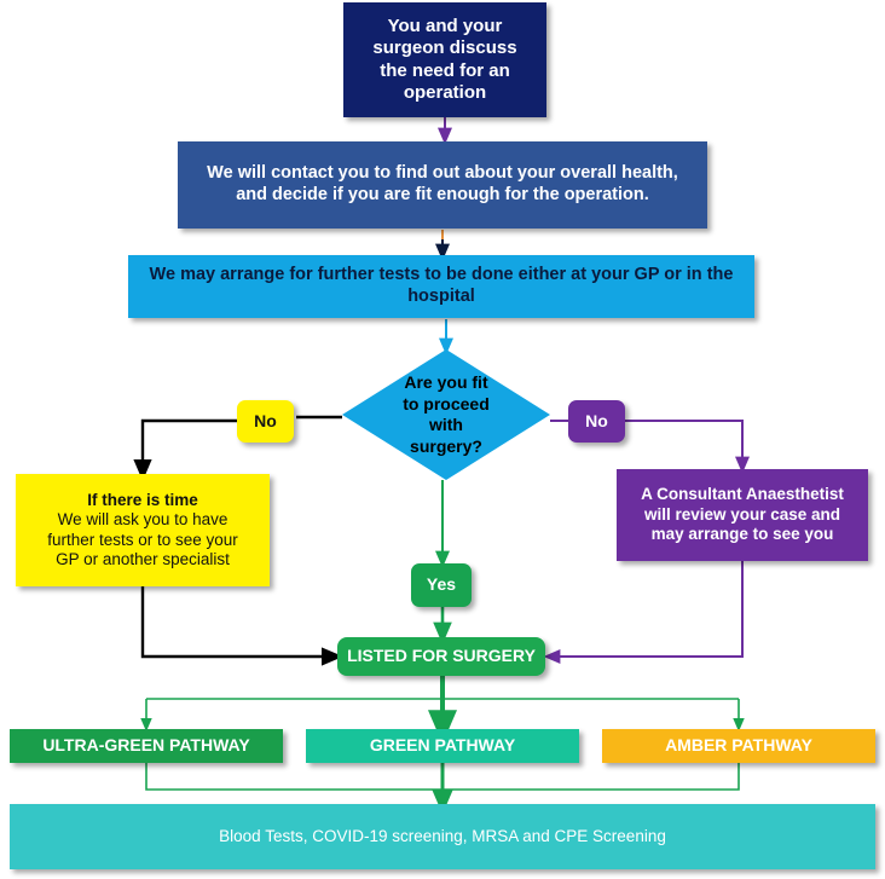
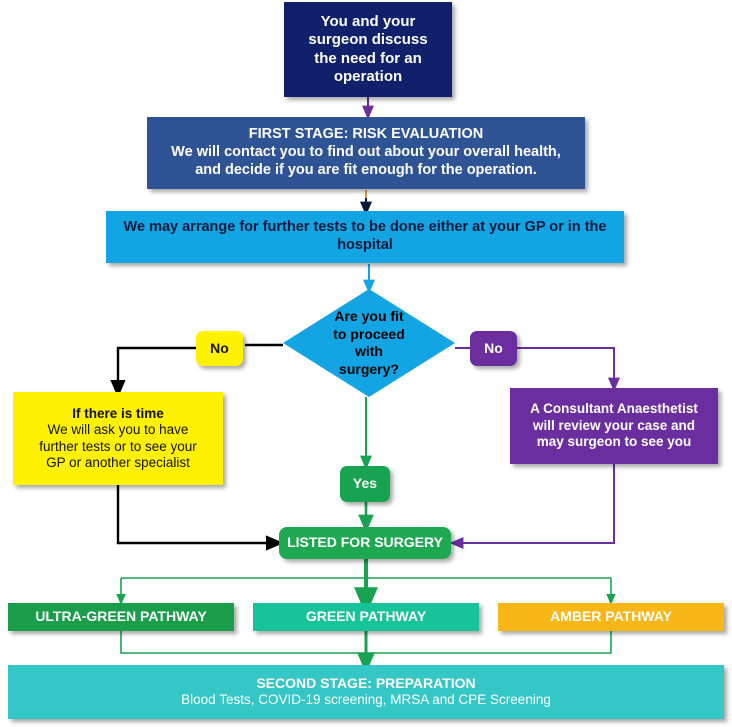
  You and your surgeon discuss the need for an operation
+ FIRST STAGE: RISK EVALUATION
  We will contact you to find out about your overall health,
  and decide if you are fit enough for the operation.
  We may arrange for further tests to be done either at your GP or in the hospital
  Are you fit
  to proceed
  with
  surgery?
  No
  No
  Yes
  If there is time
  We will ask you to have
  further tests or to see your
  GP or another specialist
  A Consultant Anaesthetist
  will review your case and
- may arrange to see you
+ may surgeon to see you
  LISTED FOR SURGERY
  ULTRA-GREEN PATHWAY
  GREEN PATHWAY
  AMBER PATHWAY
+ SECOND STAGE: PREPARATION
  Blood Tests, COVID-19 screening, MRSA and CPE Screening
